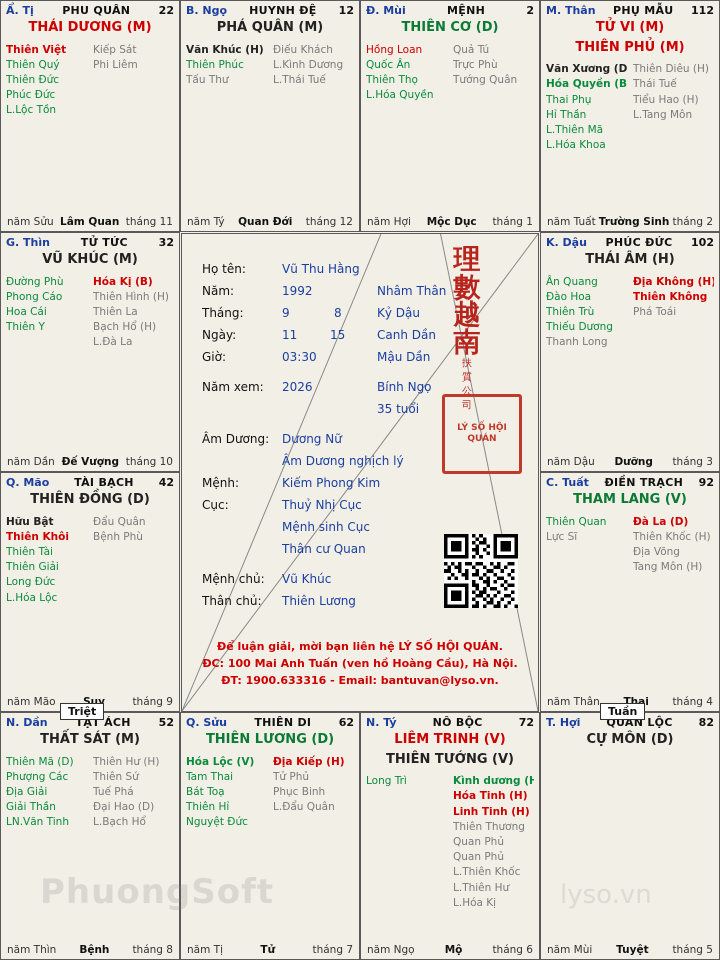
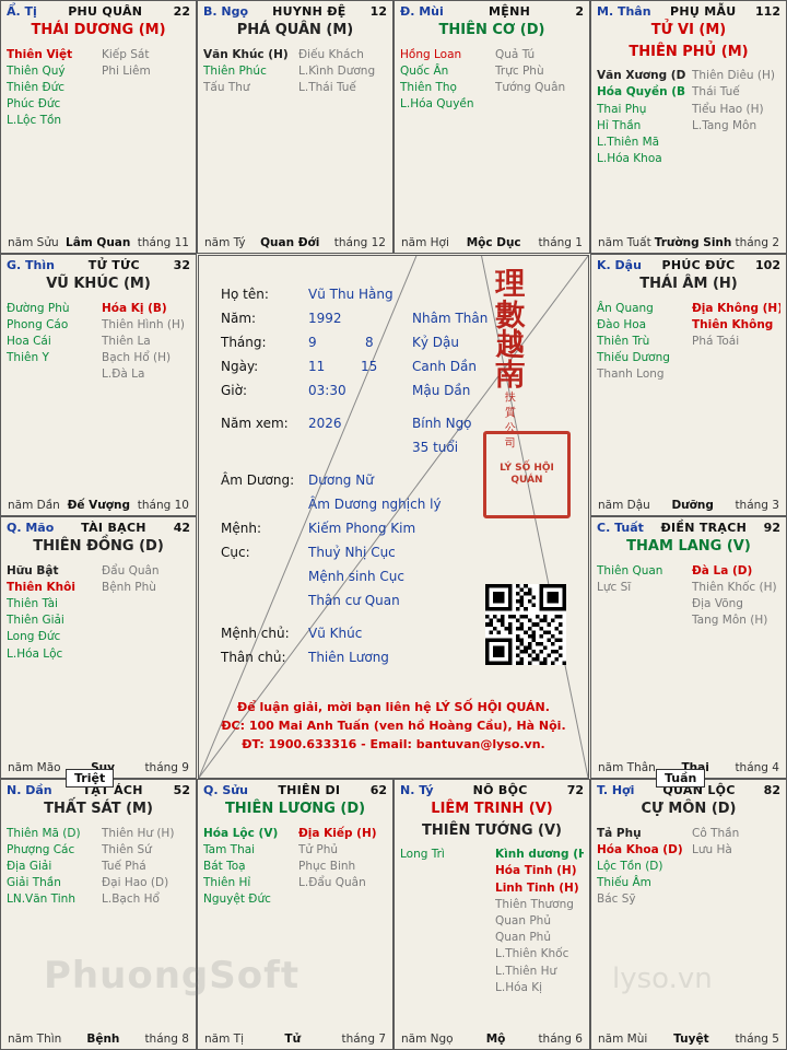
  PhuongSoft
  Ẩ. Tị
  PHU QUÂN
  22
  THÁI DƯƠNG (M)
  Thiên Việt
  Thiên Quý
  Thiên Đức
  Phúc Đức
  L.Lộc Tồn
  Kiếp Sát
  Phi Liêm
  năm Sửu
  Lâm Quan
  tháng 11
  B. Ngọ
  HUYNH ĐỆ
  12
  PHÁ QUÂN (M)
  Văn Khúc (H)
  Thiên Phúc
  Tấu Thư
  Điếu Khách
  L.Kình Dương
  L.Thái Tuế
  năm Tý
  Quan Đới
  tháng 12
  Đ. Mùi
  MỆNH
  2
  THIÊN CƠ (D)
  Hồng Loan
  Quốc Ấn
  Thiên Thọ
  L.Hóa Quyền
  Quả Tú
  Trực Phù
  Tướng Quân
  năm Hợi
  Mộc Dục
  tháng 1
  M. Thân
  PHỤ MẪU
  112
  TỬ VI (M)
  THIÊN PHỦ (M)
  Văn Xương (D
  Hóa Quyền (B
  Thai Phụ
  Hỉ Thần
  L.Thiên Mã
  L.Hóa Khoa
  Thiên Diêu (H)
  Thái Tuế
  Tiểu Hao (H)
  L.Tang Môn
  năm Tuất
  Trường Sinh
  tháng 2
  G. Thìn
  TỬ TỨC
  32
  VŨ KHÚC (M)
  Đường Phù
  Phong Cáo
  Hoa Cái
  Thiên Y
  Hóa Kị (B)
  Thiên Hình (H)
  Thiên La
  Bạch Hổ (H)
  L.Đà La
  năm Dần
  Đế Vượng
  tháng 10
  K. Dậu
  PHÚC ĐỨC
  102
  THÁI ÂM (H)
  Ân Quang
  Đào Hoa
  Thiên Trù
  Thiếu Dương
  Thanh Long
  Địa Không (H)
  Thiên Không
  Phá Toái
  năm Dậu
  Dưỡng
  tháng 3
  Q. Mão
  TÀI BẠCH
  42
  THIÊN ĐỒNG (D)
  Hữu Bật
  Thiên Khôi
  Thiên Tài
  Thiên Giải
  Long Đức
  L.Hóa Lộc
  Đẩu Quân
  Bệnh Phù
  năm Mão
  Suy
  tháng 9
  C. Tuất
  ĐIỀN TRẠCH
  92
  THAM LANG (V)
  Thiên Quan
  Lực Sĩ
  Đà La (D)
  Thiên Khốc (H)
  Địa Võng
  Tang Môn (H)
  năm Thân
  Thai
  tháng 4
  N. Dần
  TẬT ÁCH
  52
  THẤT SÁT (M)
  Thiên Mã (D)
  Phượng Các
  Địa Giải
  Giải Thần
  LN.Văn Tinh
  Thiên Hư (H)
  Thiên Sứ
  Tuế Phá
  Đại Hao (D)
  L.Bạch Hổ
  năm Thìn
  Bệnh
  tháng 8
  Q. Sửu
  THIÊN DI
  62
  THIÊN LƯƠNG (D)
  Hóa Lộc (V)
  Tam Thai
  Bát Toạ
  Thiên Hỉ
  Nguyệt Đức
  Địa Kiếp (H)
  Tử Phủ
  Phục Binh
  L.Đẩu Quân
  năm Tị
  Tử
  tháng 7
  N. Tý
  NÔ BỘC
  72
  LIÊM TRINH (V)
  THIÊN TƯỚNG (V)
  Long Trì
  Kình dương (H
  Hóa Tinh (H)
  Linh Tinh (H)
  Thiên Thương
  Quan Phủ
  Quan Phủ
  L.Thiên Khốc
  L.Thiên Hư
  L.Hóa Kị
  năm Ngọ
  Mộ
  tháng 6
  T. Hợi
  QUAN LỘC
  82
  CỰ MÔN (D)
+ Tả Phụ
+ Hóa Khoa (D)
+ Lộc Tồn (D)
+ Thiếu Âm
+ Bác Sỹ
+ Cô Thần
+ Lưu Hà
  năm Mùi
  Tuyệt
  tháng 5
  Họ tên:
  Vũ Thu Hằng
  Năm:
  1992
  Nhâm Thân
  Tháng:
  9
  8
  Kỷ Dậu
  Ngày:
  11
  15
  Canh Dần
  Giờ:
  03:30
  Mậu Dần
  Năm xem:
  2026
  Bính Ngọ
  35 tuổi
  Âm Dương:
  Dương Nữ
  Âm Dương nghịch lý
  Mệnh:
  Kiếm Phong Kim
  Cục:
  Thuỷ Nhị Cục
  Mệnh sinh Cục
  Thân cư Quan
  Mệnh chủ:
  Vũ Khúc
  Thân chủ:
  Thiên Lương
  理
  數
  越
  南
  扶
  質
  公
  司
  LÝ SỐ HỘI QUÁN
  Để luận giải, mời bạn liên hệ LÝ SỐ HỘI QUÁN.
  ĐC: 100 Mai Anh Tuấn (ven hồ Hoàng Cầu), Hà Nội.
  ĐT: 1900.633316 - Email: bantuvan@lyso.vn.
  Triệt
  Tuần
